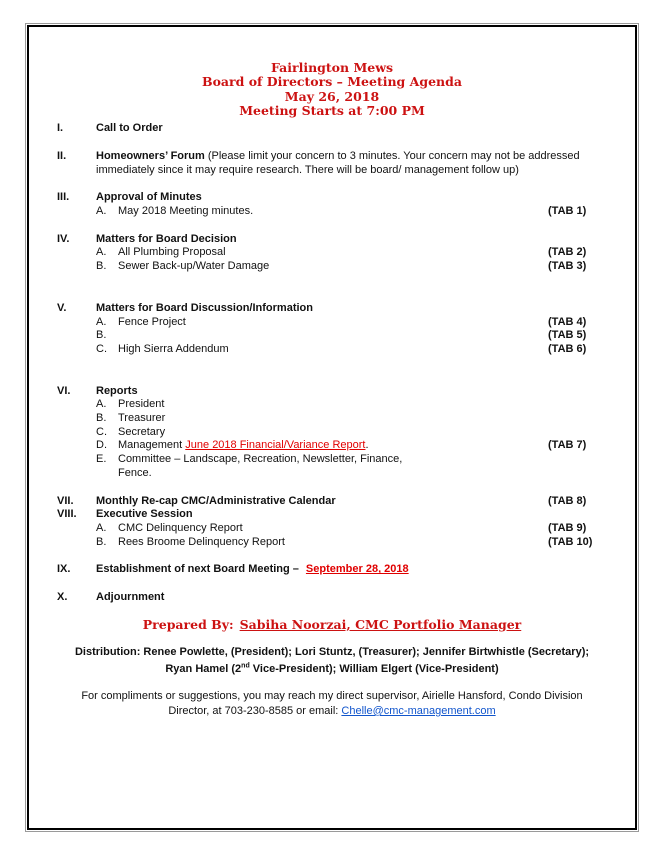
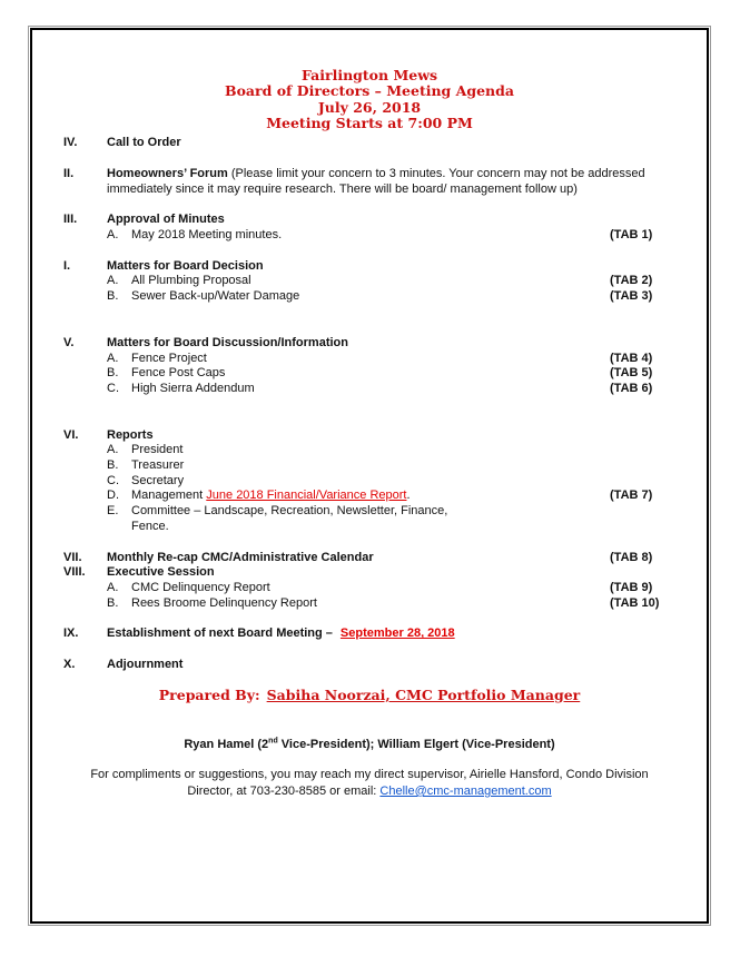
  Fairlington Mews
  Board of Directors – Meeting Agenda
- May 26, 2018
+ July 26, 2018
  Meeting Starts at 7:00 PM
- I.
+ IV.
  Call to Order
  II.
  Homeowners’ Forum (Please limit your concern to 3 minutes. Your concern may not be addressed
  immediately since it may require research. There will be board/ management follow up)
  III.
  Approval of Minutes
  A.
  May 2018 Meeting minutes.
  (TAB 1)
- IV.
+ I.
  Matters for Board Decision
  A.
  All Plumbing Proposal
  (TAB 2)
  B.
  Sewer Back-up/Water Damage
  (TAB 3)
  V.
  Matters for Board Discussion/Information
  A.
  Fence Project
  (TAB 4)
  B.
+ Fence Post Caps
  (TAB 5)
  C.
  High Sierra Addendum
  (TAB 6)
  VI.
  Reports
  A.
  President
  B.
  Treasurer
  C.
  Secretary
  D.
  Management June 2018 Financial/Variance Report.
  (TAB 7)
  E.
  Committee – Landscape, Recreation, Newsletter, Finance,
  Fence.
  VII.
  Monthly Re-cap CMC/Administrative Calendar
  (TAB 8)
  VIII.
  Executive Session
  A.
  CMC Delinquency Report
  (TAB 9)
  B.
  Rees Broome Delinquency Report
  (TAB 10)
  IX.
  Establishment of next Board Meeting – September 28, 2018
  X.
  Adjournment
  Prepared By: Sabiha Noorzai, CMC Portfolio Manager
- Distribution: Renee Powlette, (President); Lori Stuntz, (Treasurer); Jennifer Birtwhistle (Secretary);
  Ryan Hamel (2 Vice-President); William Elgert (Vice-President)
  For compliments or suggestions, you may reach my direct supervisor, Airielle Hansford, Condo Division
  Director, at 703-230-8585 or email: Chelle@cmc-management.com
